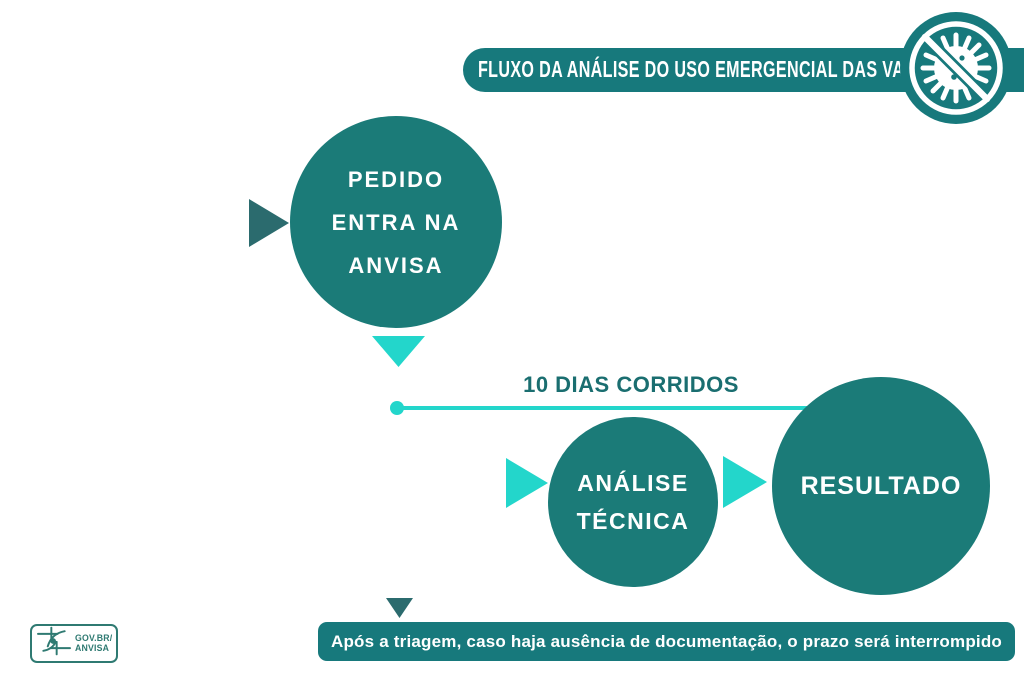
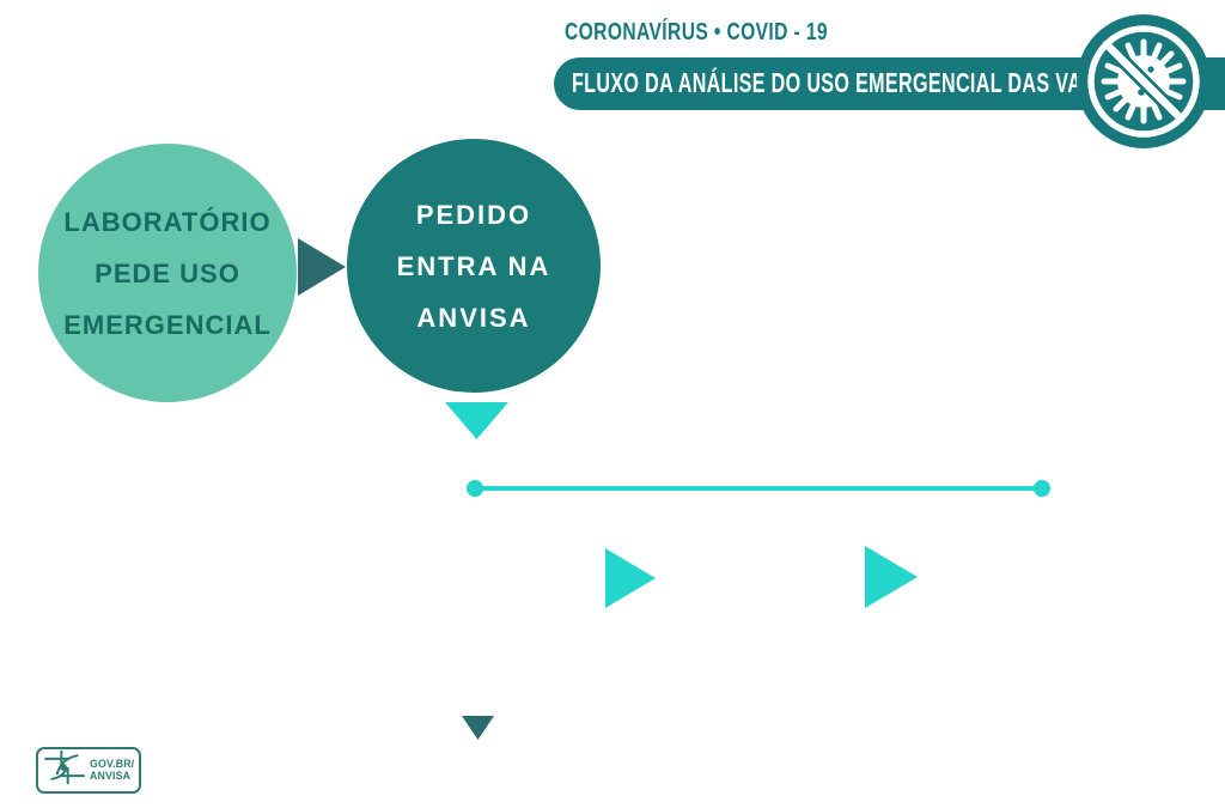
+ CORONAVÍRUS • COVID - 19
  FLUXO DA ANÁLISE DO USO EMERGENCIAL DAS VA
+ LABORATÓRIO
+ PEDE USO
+ EMERGENCIAL
  PEDIDO
  ENTRA NA
  ANVISA
- 10 DIAS CORRIDOS
- ANÁLISE
- TÉCNICA
- RESULTADO
- Após a triagem, caso haja ausência de documentação, o prazo será interrompido
  GOV.BR/
  ANVISA
